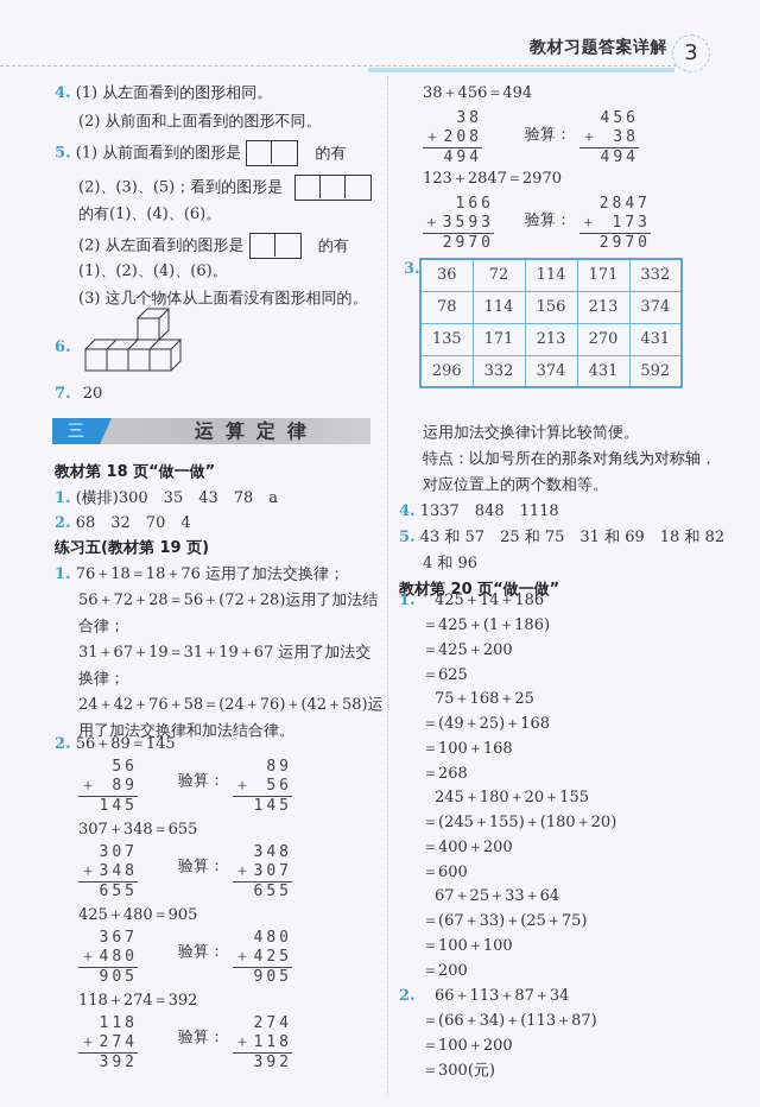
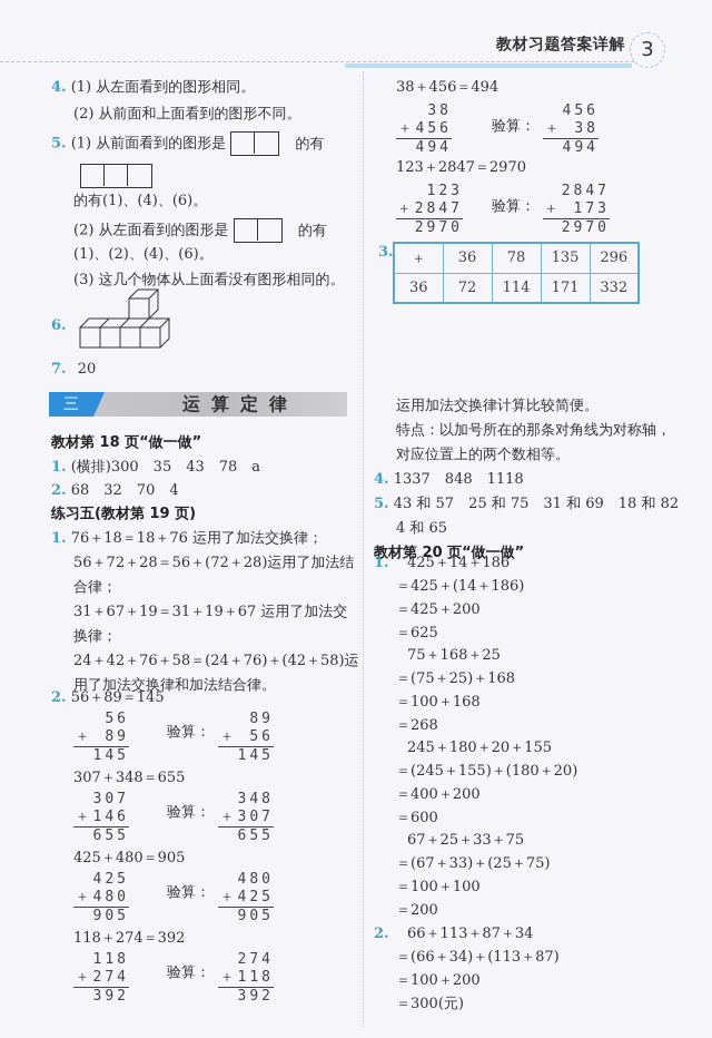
  教材习题答案详解
  3
  4. (1) 从左面看到的图形相同。
  (2) 从前面和上面看到的图形不同。
  5. (1) 从前面看到的图形是 的有
- (2)、(3)、(5)；看到的图形是
  的有(1)、(4)、(6)。
  (2) 从左面看到的图形是 的有
  (1)、(2)、(4)、(6)。
  (3) 这几个物体从上面看没有图形相同的。
  6.
  7. 20
  三
  运算定律
  教材第 18 页“做一做”
  1. (横排)300 35 43 78 a
  2. 68 32 70 4
  练习五(教材第 19 页)
  1. 76＋18＝18＋76 运用了加法交换律；
  56＋72＋28＝56＋(72＋28)运用了加法结
  合律；
  31＋67＋19＝31＋19＋67 运用了加法交
  换律；
  24＋42＋76＋58＝(24＋76)＋(42＋58)运
  用了加法交换律和加法结合律。
  2. 56＋89＝145
  56
  ＋ 89
  145
  验算：
  89
  ＋ 56
  145
  307＋348＝655
  307
- ＋348
+ ＋146
  655
  验算：
  348
  ＋307
  655
  425＋480＝905
- 367
+ 425
  ＋480
  905
  验算：
  480
  ＋425
  905
  118＋274＝392
  118
  ＋274
  392
  验算：
  274
  ＋118
  392
  38＋456＝494
  38
- ＋208
+ ＋456
  494
  验算：
  456
  ＋ 38
  494
  123＋2847＝2970
- 166
+ 123
- ＋3593
+ ＋2847
  2970
  验算：
  2847
  ＋ 173
  2970
  3.
+ ＋	36	78	135	296
  36	72	114	171	332
- 78	114	156	213	374
- 135	171	213	270	431
- 296	332	374	431	592
  运用加法交换律计算比较简便。
  特点：以加号所在的那条对角线为对称轴，
  对应位置上的两个数相等。
  4. 1337 848 1118
  5. 43 和 57 25 和 75 31 和 69 18 和 82
- 4 和 96
+ 4 和 65
  教材第 20 页“做一做”
  1.
  425＋14＋186
- ＝425＋(1＋186)
+ ＝425＋(14＋186)
  ＝425＋200
  ＝625
  75＋168＋25
- ＝(49＋25)＋168
+ ＝(75＋25)＋168
  ＝100＋168
  ＝268
  245＋180＋20＋155
  ＝(245＋155)＋(180＋20)
  ＝400＋200
  ＝600
- 67＋25＋33＋64
+ 67＋25＋33＋75
  ＝(67＋33)＋(25＋75)
  ＝100＋100
  ＝200
  2.
  66＋113＋87＋34
  ＝(66＋34)＋(113＋87)
  ＝100＋200
  ＝300(元)
